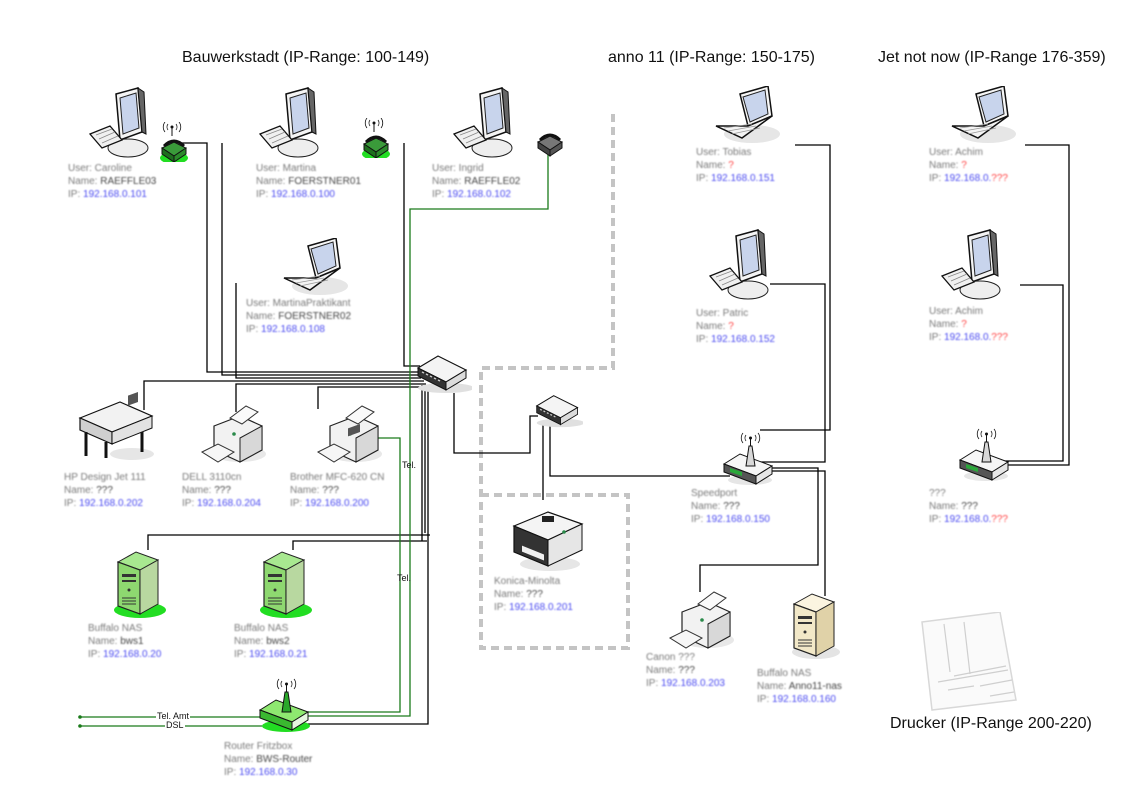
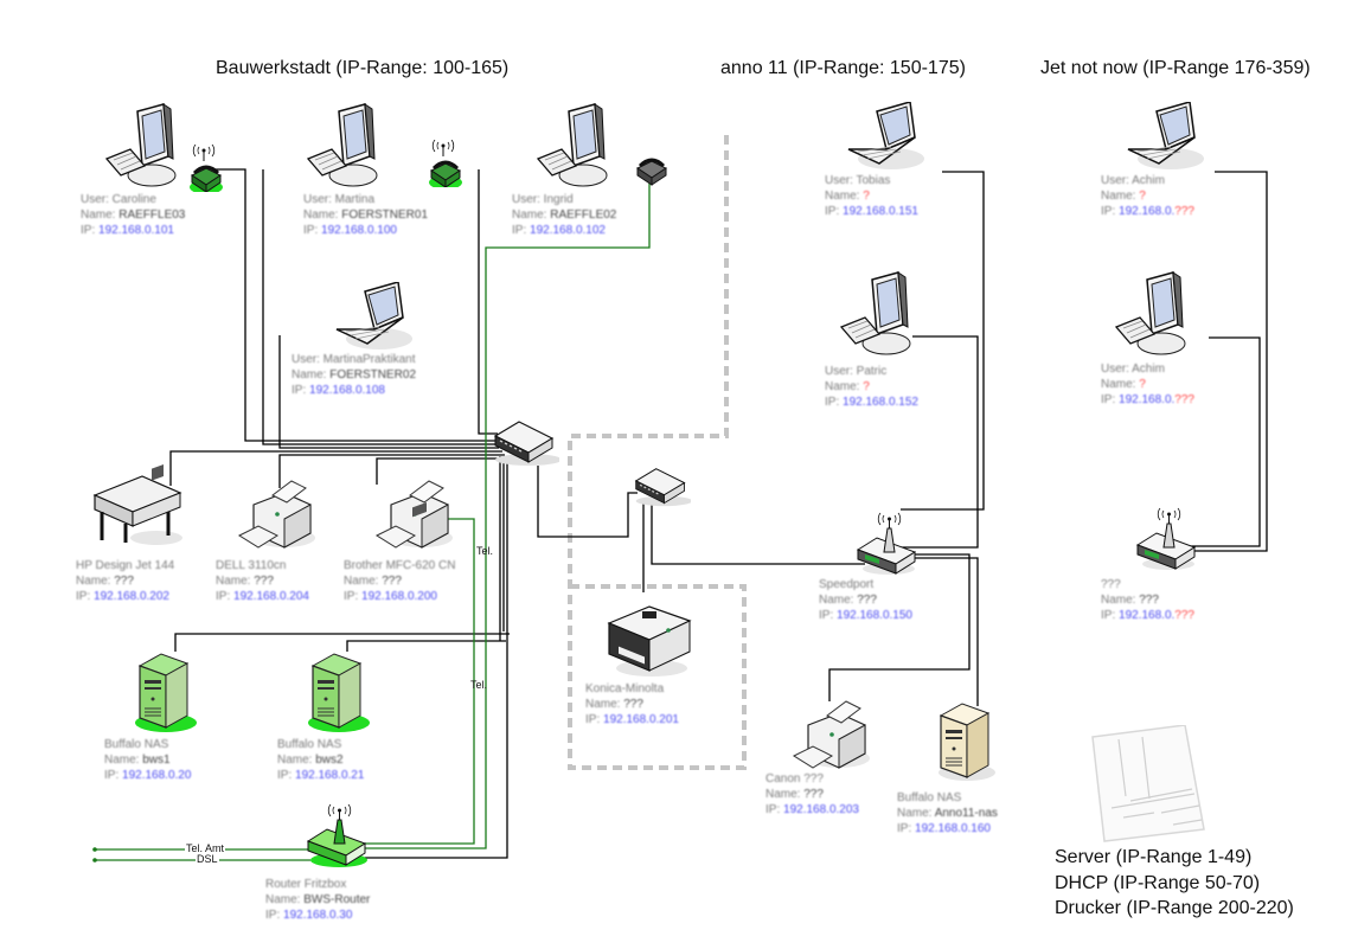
- Bauwerkstadt (IP-Range: 100-149)
+ Bauwerkstadt (IP-Range: 100-165)
  anno 11 (IP-Range: 150-175)
  Jet not now (IP-Range 176-359)
  User: Caroline
  Name: RAEFFLE03
  IP: 192.168.0.101
  User: Martina
  Name: FOERSTNER01
  IP: 192.168.0.100
  User: Ingrid
  Name: RAEFFLE02
  IP: 192.168.0.102
  User: MartinaPraktikant
  Name: FOERSTNER02
  IP: 192.168.0.108
- HP Design Jet 111
+ HP Design Jet 144
  Name: ???
  IP: 192.168.0.202
  DELL 3110cn
  Name: ???
  IP: 192.168.0.204
  Brother MFC-620 CN
  Name: ???
  IP: 192.168.0.200
  Tel.
  Tel.
  Buffalo NAS
  Name: bws1
  IP: 192.168.0.20
  Buffalo NAS
  Name: bws2
  IP: 192.168.0.21
  Tel. Amt
  DSL
  Router Fritzbox
  Name: BWS-Router
  IP: 192.168.0.30
  Konica-Minolta
  Name: ???
  IP: 192.168.0.201
  User: Tobias
  Name: ?
  IP: 192.168.0.151
  User: Patric
  Name: ?
  IP: 192.168.0.152
  Speedport
  Name: ???
  IP: 192.168.0.150
  Canon ???
  Name: ???
  IP: 192.168.0.203
  Buffalo NAS
  Name: Anno11-nas
  IP: 192.168.0.160
  User: Achim
  Name: ?
  IP: 192.168.0.???
  User: Achim
  Name: ?
  IP: 192.168.0.???
  ???
  Name: ???
  IP: 192.168.0.???
+ Server (IP-Range 1-49)
+ DHCP (IP-Range 50-70)
  Drucker (IP-Range 200-220)
